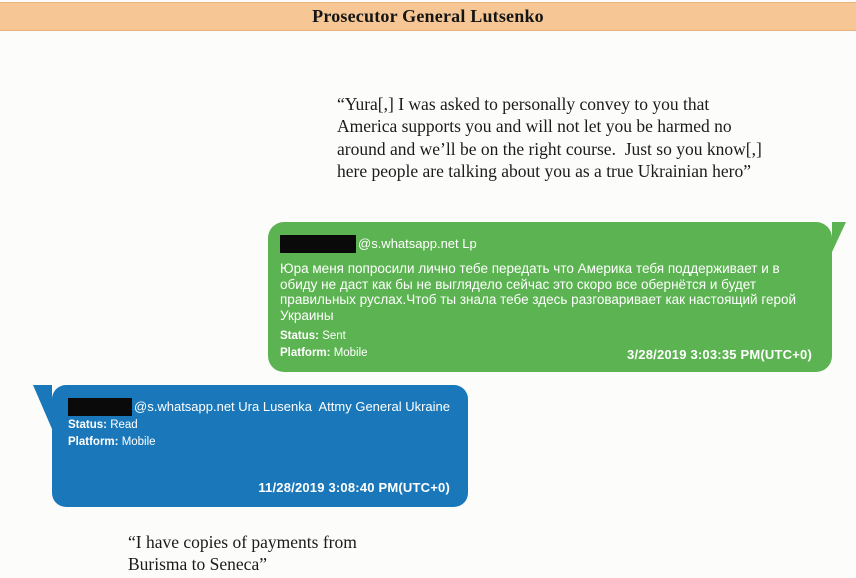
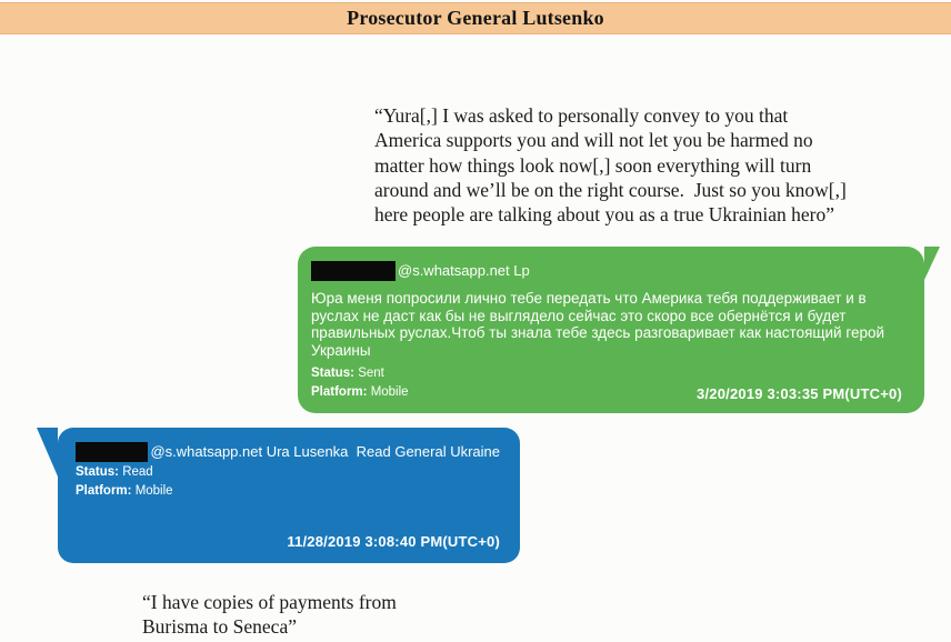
  Prosecutor General Lutsenko
  “Yura[,] I was asked to personally convey to you that
  America supports you and will not let you be harmed no
+ matter how things look now[,] soon everything will turn
  around and we’ll be on the right course. Just so you know[,]
  here people are talking about you as a true Ukrainian hero”
  @s.whatsapp.net Lp
- Юра меня попросили лично тебе передать что Америка тебя поддерживает и в обиду не даст как бы не выглядело сейчас это скоро все обернётся и будет правильных руслах.Чтоб ты знала тебе здесь разговаривает как настоящий герой Украины
+ Юра меня попросили лично тебе передать что Америка тебя поддерживает и в руслах не даст как бы не выглядело сейчас это скоро все обернётся и будет правильных руслах.Чтоб ты знала тебе здесь разговаривает как настоящий герой Украины
  Status: Sent
  Platform: Mobile
- 3/28/2019 3:03:35 PM(UTC+0)
+ 3/20/2019 3:03:35 PM(UTC+0)
- @s.whatsapp.net Ura Lusenka Attmy General Ukraine
+ @s.whatsapp.net Ura Lusenka Read General Ukraine
  Status: Read
  Platform: Mobile
  11/28/2019 3:08:40 PM(UTC+0)
  “I have copies of payments from
  Burisma to Seneca”
